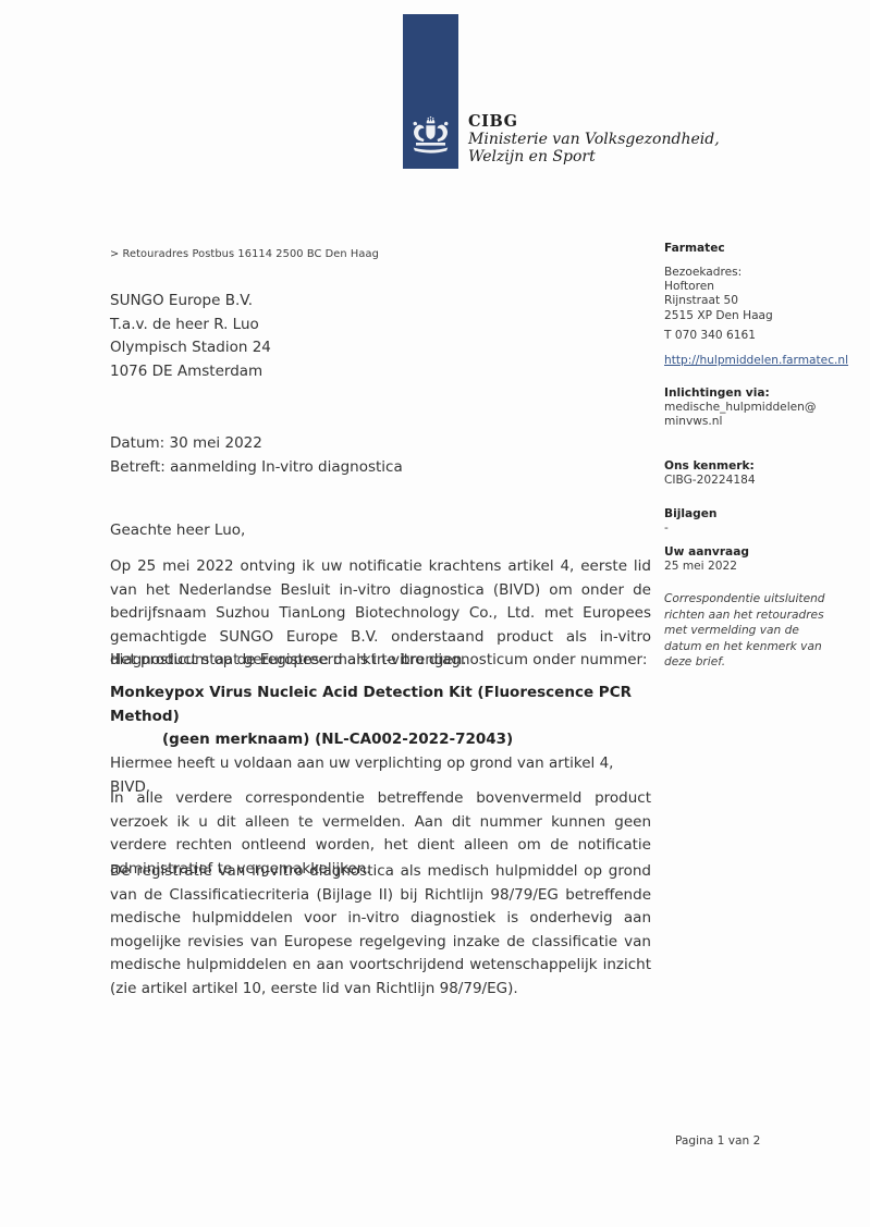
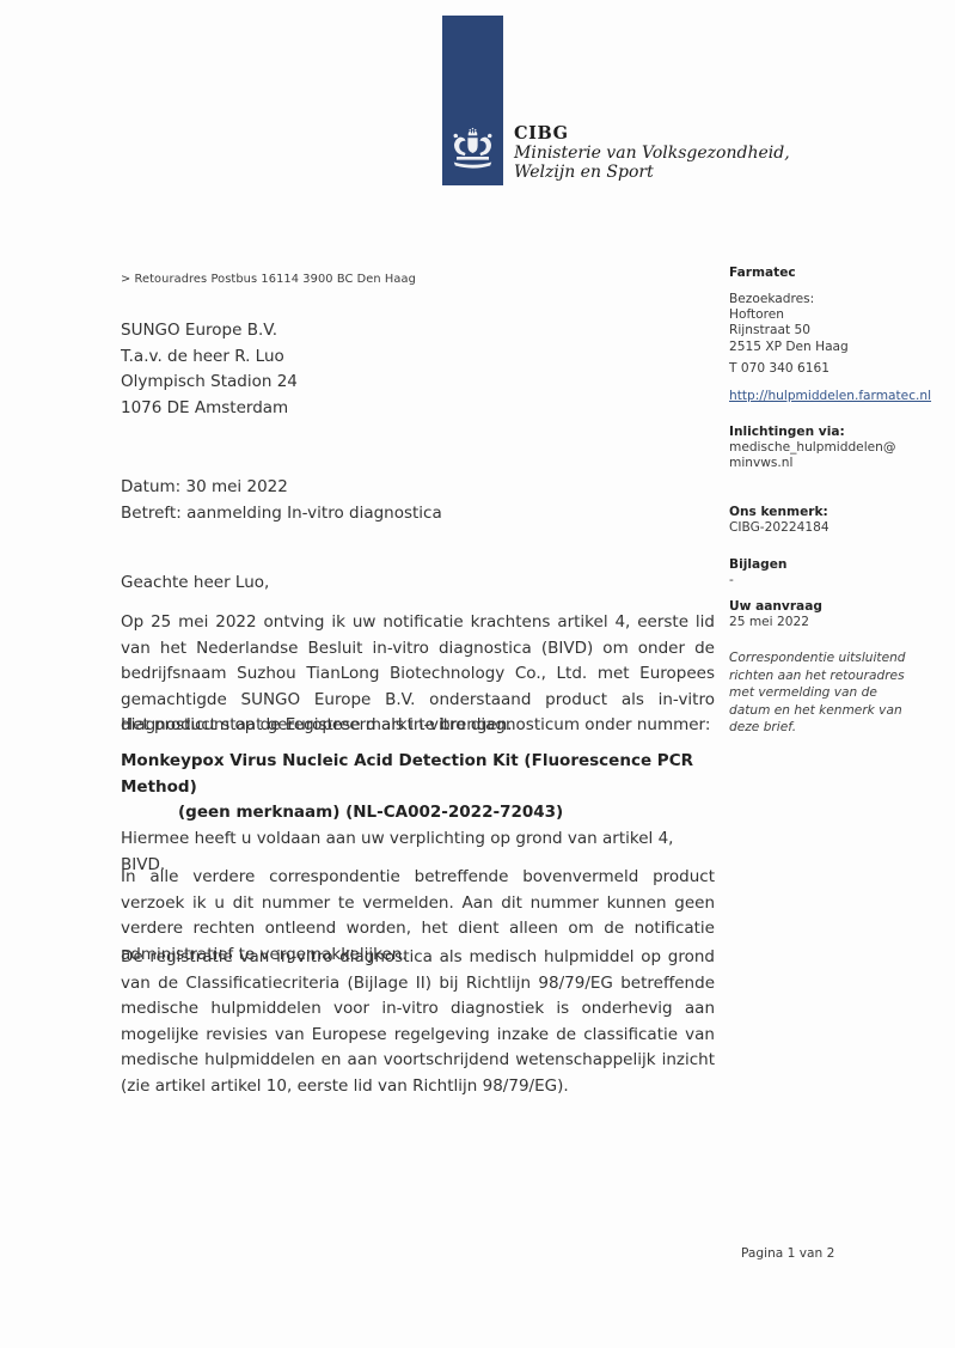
  CIBG
  Ministerie van Volksgezondheid,
  Welzijn en Sport
- > Retouradres Postbus 16114 2500 BC Den Haag
+ > Retouradres Postbus 16114 3900 BC Den Haag
  SUNGO Europe B.V.
  T.a.v. de heer R. Luo
  Olympisch Stadion 24
  1076 DE Amsterdam
  Datum: 30 mei 2022
  Betreft: aanmelding In-vitro diagnostica
  Geachte heer Luo,
  Op 25 mei 2022 ontving ik uw notificatie krachtens artikel 4, eerste lid van het Nederlandse Besluit in-vitro diagnostica (BIVD) om onder de bedrijfsnaam Suzhou TianLong Biotechnology Co., Ltd. met Europees gemachtigde SUNGO Europe B.V. onderstaand product als in-vitro diagnosticum op de Europese markt te brengen.
  Het product staat geregistreerd als in-vitro diagnosticum onder nummer:
  Monkeypox Virus Nucleic Acid Detection Kit (Fluorescence PCR Method)
  (geen merknaam) (NL-CA002-2022-72043)
  Hiermee heeft u voldaan aan uw verplichting op grond van artikel 4, BIVD.
- In alle verdere correspondentie betreffende bovenvermeld product verzoek ik u dit alleen te vermelden. Aan dit nummer kunnen geen verdere rechten ontleend worden, het dient alleen om de notificatie administratief te vergemakkelijken.
+ In alle verdere correspondentie betreffende bovenvermeld product verzoek ik u dit nummer te vermelden. Aan dit nummer kunnen geen verdere rechten ontleend worden, het dient alleen om de notificatie administratief te vergemakkelijken.
  De registratie van in-vitro diagnostica als medisch hulpmiddel op grond van de Classificatiecriteria (Bijlage II) bij Richtlijn 98/79/EG betreffende medische hulpmiddelen voor in-vitro diagnostiek is onderhevig aan mogelijke revisies van Europese regelgeving inzake de classificatie van medische hulpmiddelen en aan voortschrijdend wetenschappelijk inzicht (zie artikel artikel 10, eerste lid van Richtlijn 98/79/EG).
  Farmatec
  Bezoekadres:
  Hoftoren
  Rijnstraat 50
  2515 XP Den Haag
  T 070 340 6161
  http://hulpmiddelen.farmatec.nl
  Inlichtingen via:
  medische_hulpmiddelen@
  minvws.nl
  Ons kenmerk:
  CIBG-20224184
  Bijlagen
  -
  Uw aanvraag
  25 mei 2022
  Correspondentie uitsluitend richten aan het retouradres met vermelding van de datum en het kenmerk van deze brief.
  Pagina 1 van 2
